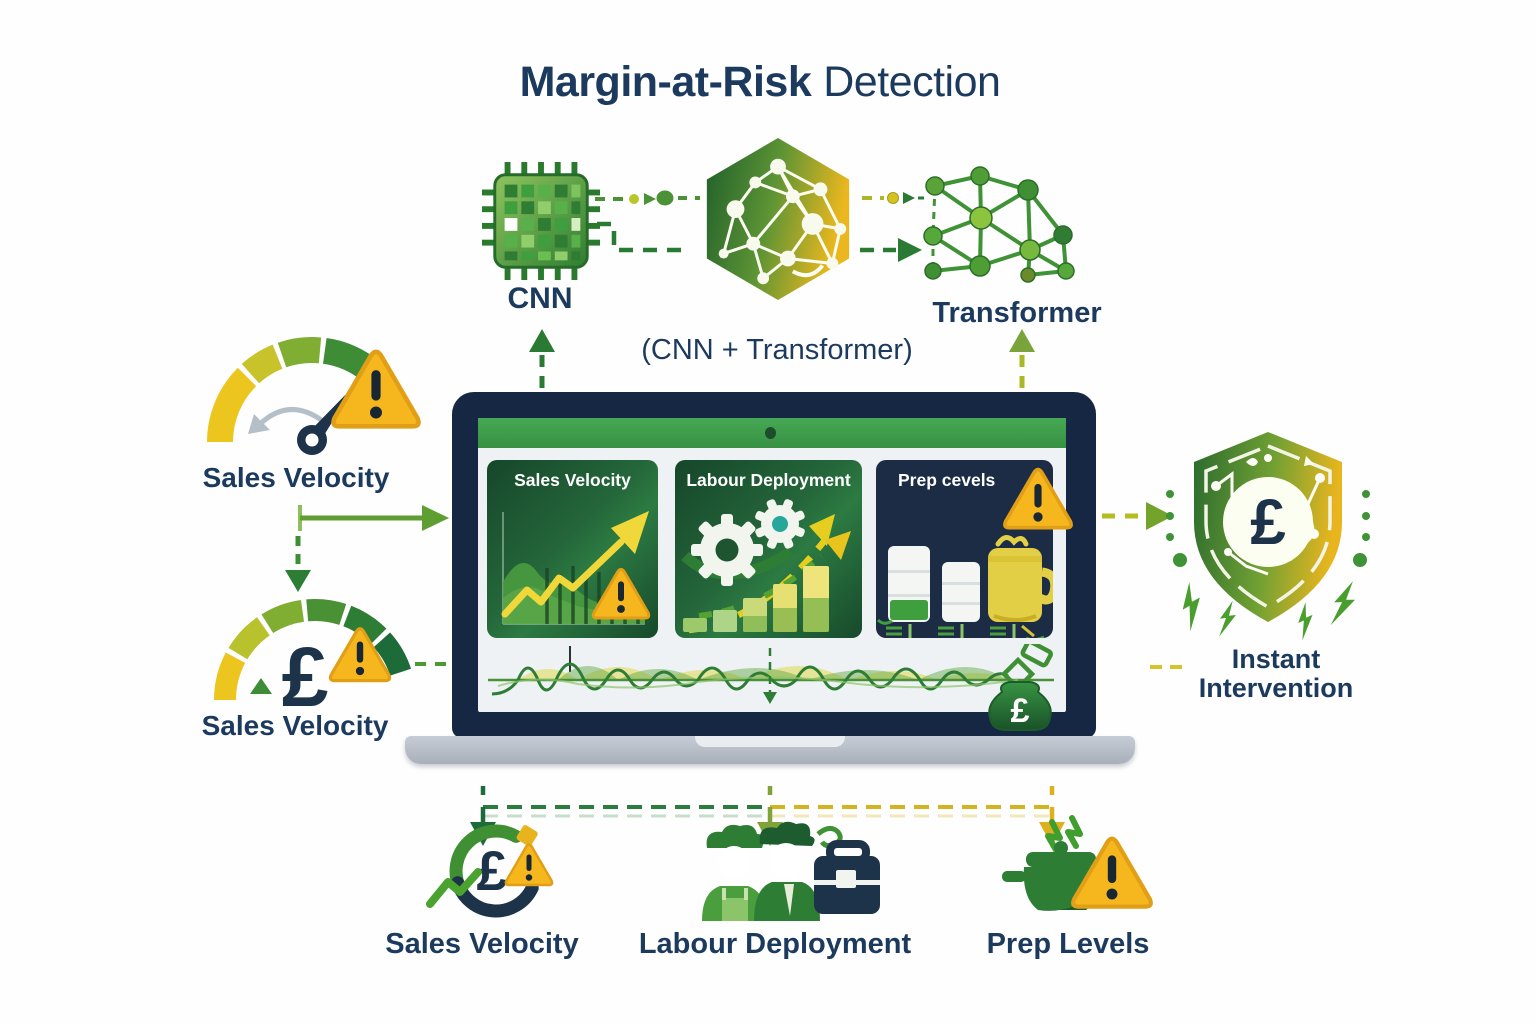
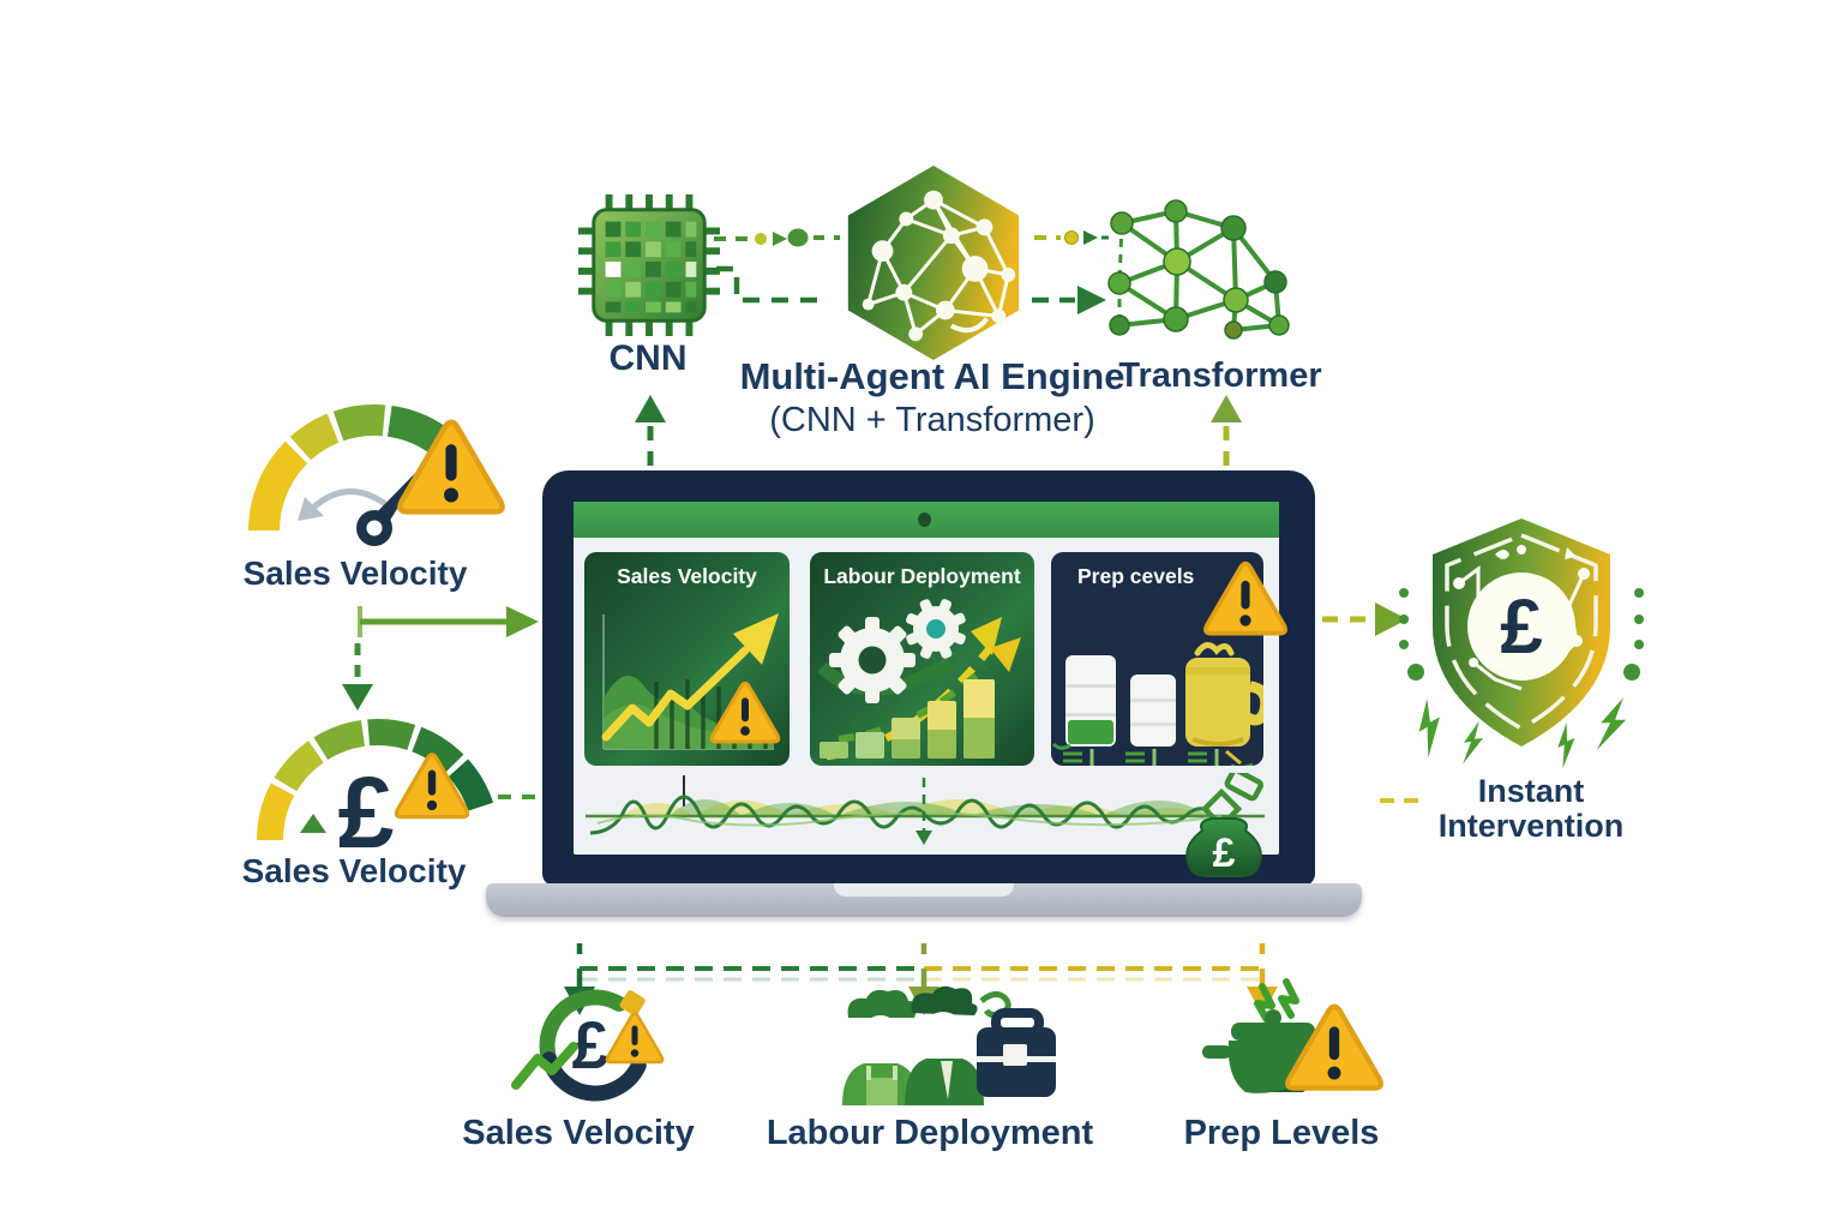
- Margin-at-Risk Detection
  CNN
+ Multi-Agent AI Engine
  (CNN + Transformer)
  Transformer
  Sales Velocity
  £
  Sales Velocity
  Sales Velocity
  Labour Deployment
  Prep cevels
  £
  £
  Instant
  Intervention
  £
  Sales Velocity
  Labour Deployment
  Prep Levels
